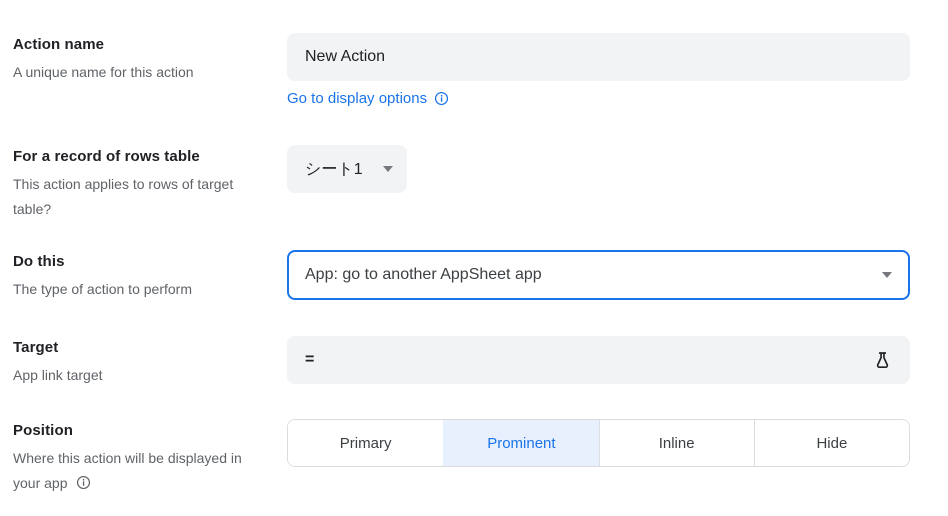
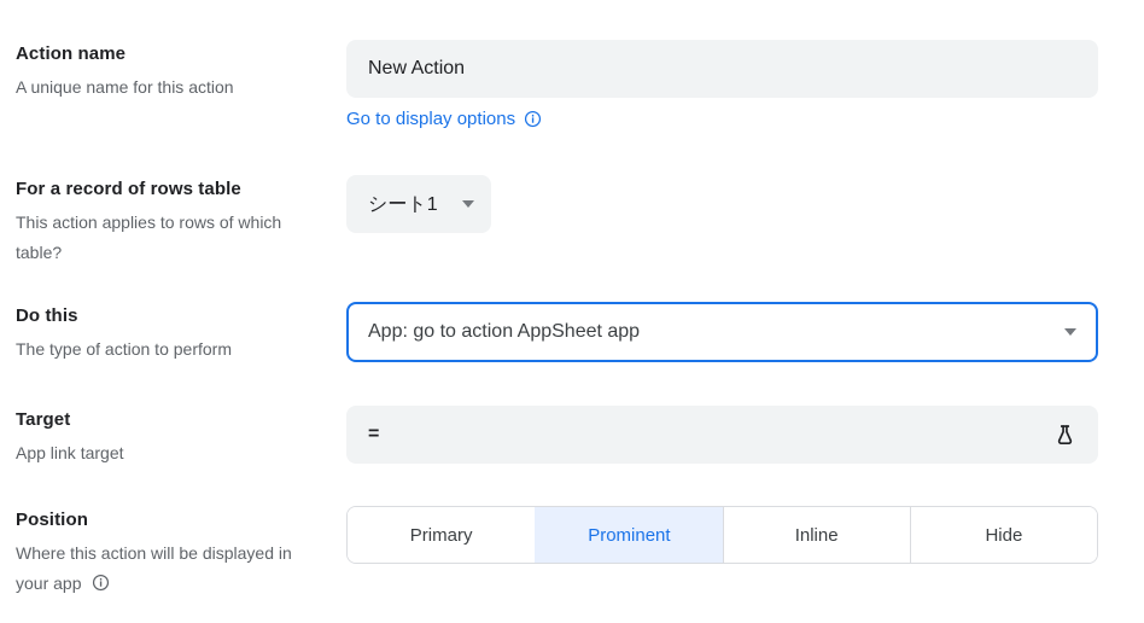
  Action name
  A unique name for this action
  New Action
  Go to display options
  For a record of rows table
- This action applies to rows of target table?
+ This action applies to rows of which table?
  シート1
  Do this
  The type of action to perform
- App: go to another AppSheet app
+ App: go to action AppSheet app
  Target
  App link target
  =
  Position
  Where this action will be displayed in your app
  Primary
  Prominent
  Inline
  Hide
